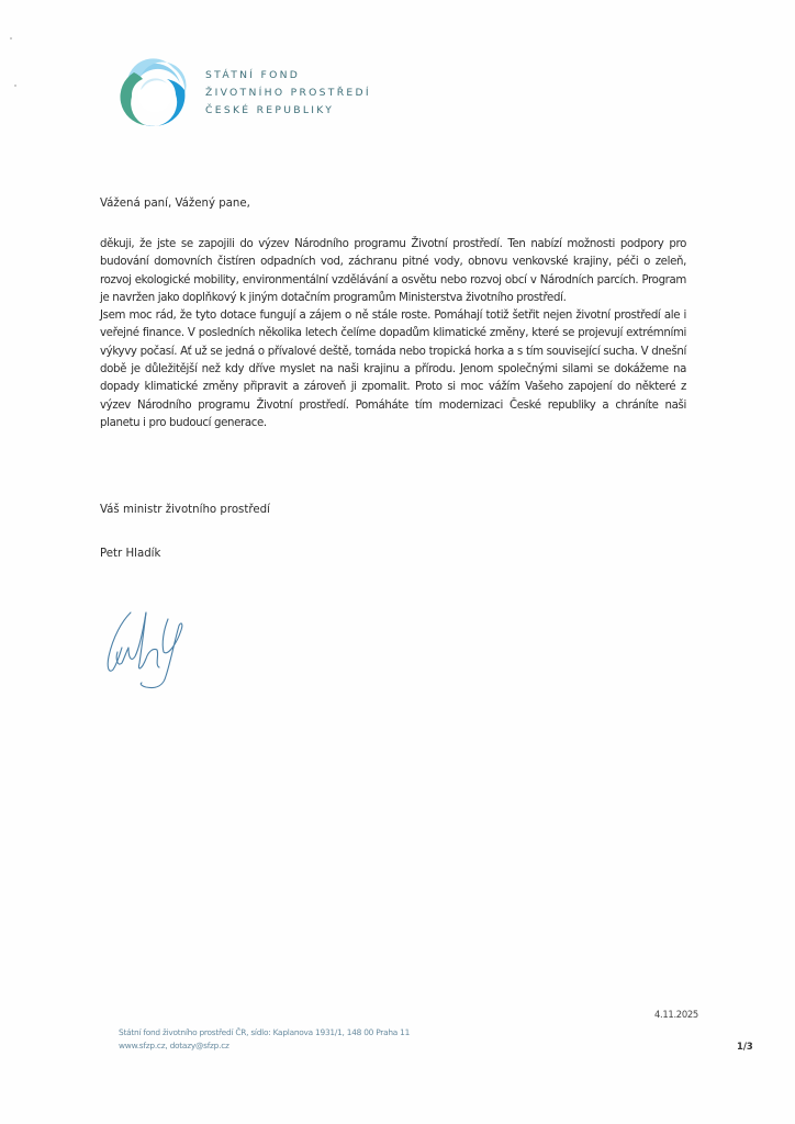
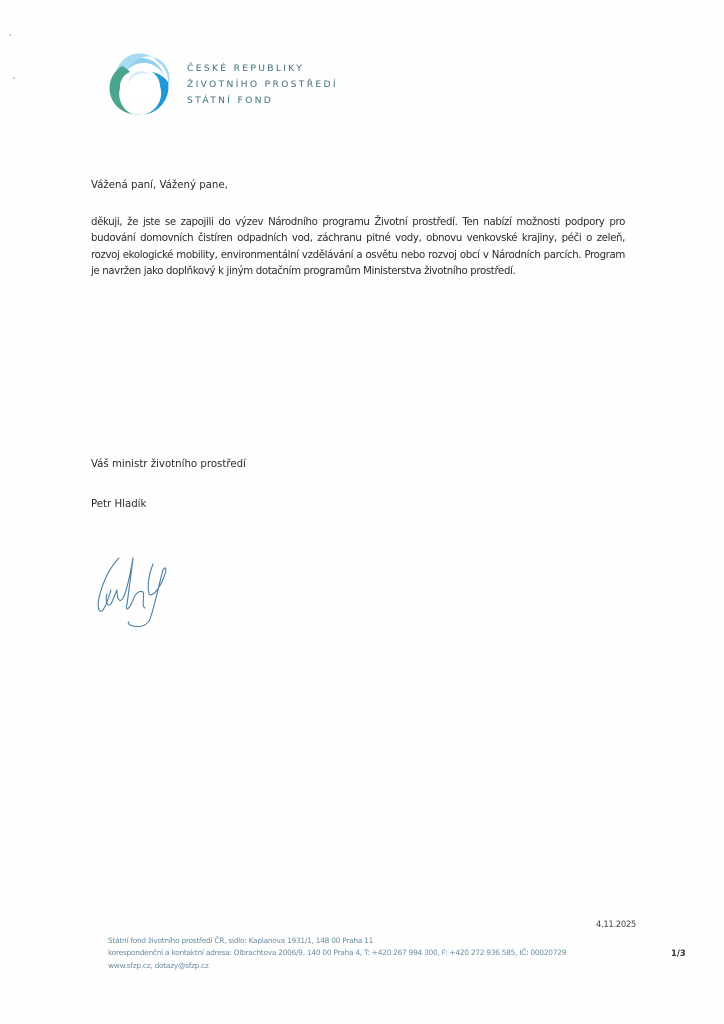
- STÁTNÍ FOND
+ ČESKÉ REPUBLIKY
  ŽIVOTNÍHO PROSTŘEDÍ
- ČESKÉ REPUBLIKY
+ STÁTNÍ FOND
  Vážená paní, Vážený pane,
  děkuji, že jste se zapojili do výzev Národního programu Životní prostředí. Ten nabízí možnosti podpory pro budování domovních čistíren odpadních vod, záchranu pitné vody, obnovu venkovské krajiny, péči o zeleň, rozvoj ekologické mobility, environmentální vzdělávání a osvětu nebo rozvoj obcí v Národních parcích. Program je navržen jako doplňkový k jiným dotačním programům Ministerstva životního prostředí.
- Jsem moc rád, že tyto dotace fungují a zájem o ně stále roste. Pomáhají totiž šetřit nejen životní prostředí ale i veřejné finance. V posledních několika letech čelíme dopadům klimatické změny, které se projevují extrémními výkyvy počasí. Ať už se jedná o přívalové deště, tornáda nebo tropická horka a s tím související sucha. V dnešní době je důležitější než kdy dříve myslet na naši krajinu a přírodu. Jenom společnými silami se dokážeme na dopady klimatické změny připravit a zároveň ji zpomalit. Proto si moc vážím Vašeho zapojení do některé z výzev Národního programu Životní prostředí. Pomáháte tím modernizaci České republiky a chráníte naši planetu i pro budoucí generace.
  Váš ministr životního prostředí
  Petr Hladík
  4.11.2025
  Státní fond životního prostředí ČR, sídlo: Kaplanova 1931/1, 148 00 Praha 11
+ korespondenční a kontaktní adresa: Olbrachtova 2006/9, 140 00 Praha 4, T: +420 267 994 300, F: +420 272 936 585, IČ: 00020729
  www.sfzp.cz, dotazy@sfzp.cz
  1/3
